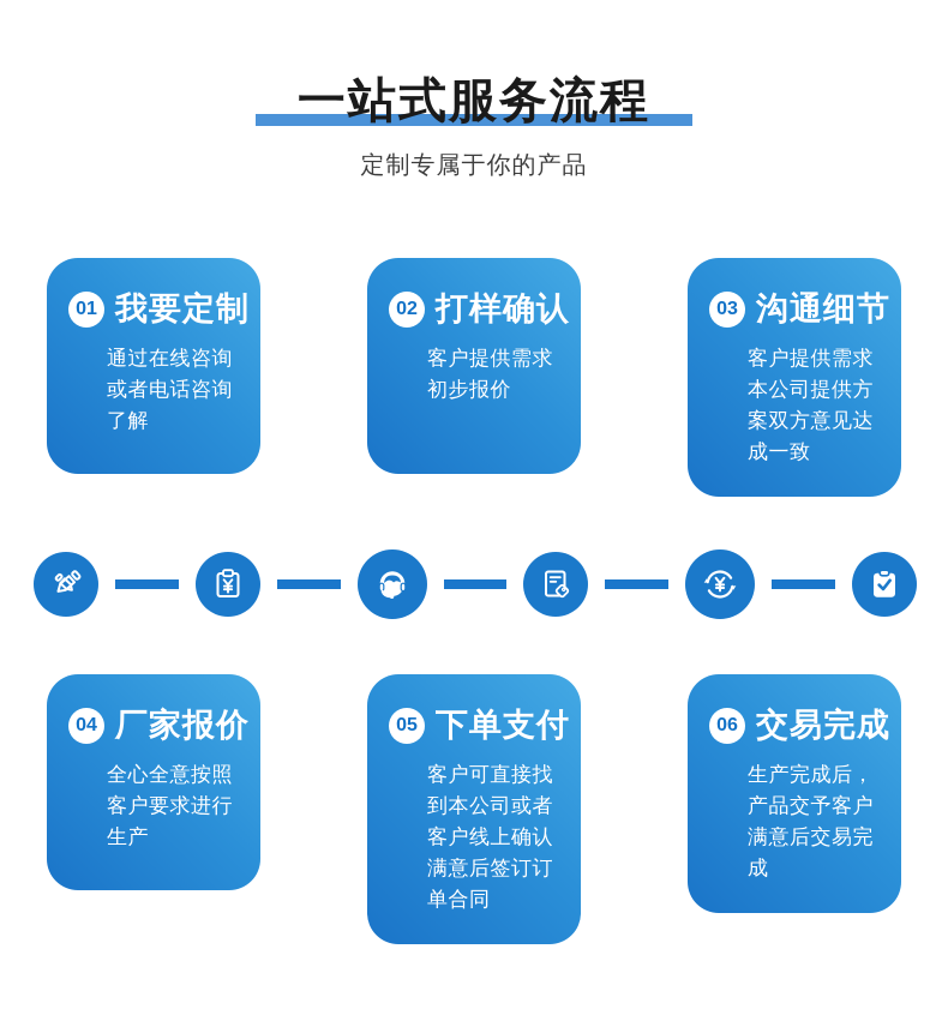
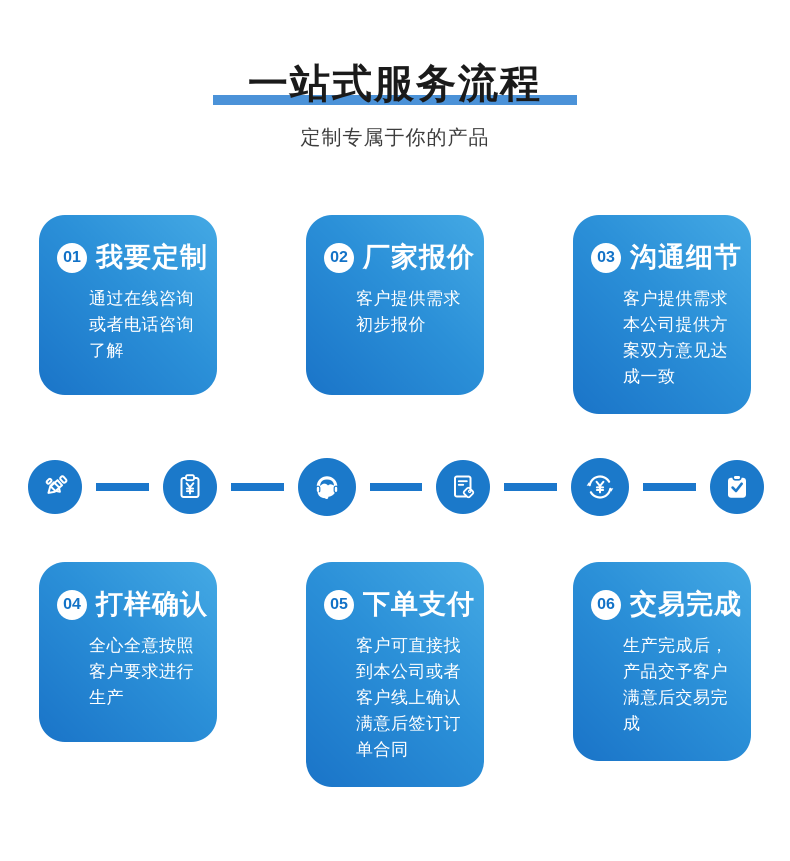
  一站式服务流程
  定制专属于你的产品
  01
  我要定制
  通过在线咨询或者电话咨询了解
  02
- 打样确认
+ 厂家报价
  客户提供需求初步报价
  03
  沟通细节
  客户提供需求本公司提供方案双方意见达成一致
  04
- 厂家报价
+ 打样确认
  全心全意按照客户要求进行生产
  05
  下单支付
  客户可直接找到本公司或者客户线上确认满意后签订订单合同
  06
  交易完成
  生产完成后，产品交予客户满意后交易完成
